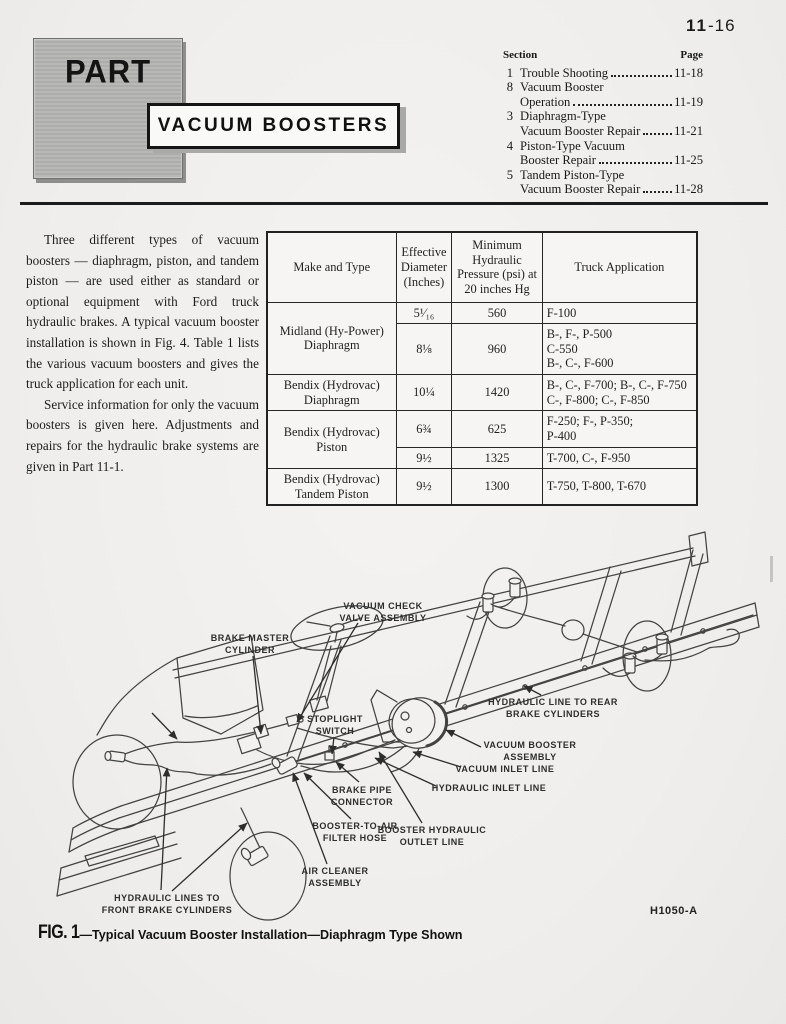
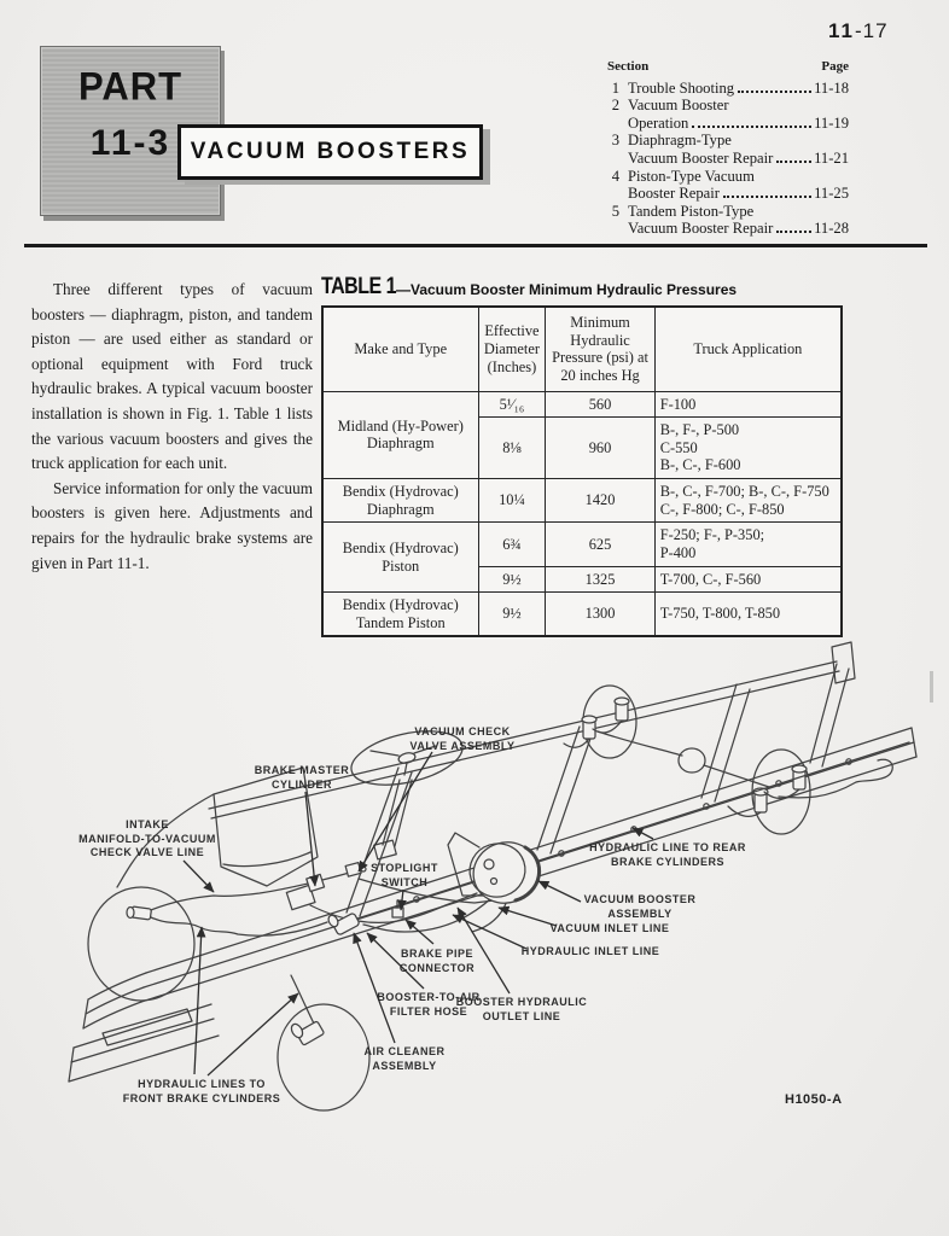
- 11-16
+ 11-17
  PART
+ 11-3
  VACUUM BOOSTERS
  Section
  Page
  1
  Trouble Shooting
  11-18
- 8
+ 2
  Vacuum Booster
  Operation
  11-19
  3
  Diaphragm-Type
  Vacuum Booster Repair
  11-21
  4
  Piston-Type Vacuum
  Booster Repair
  11-25
  5
  Tandem Piston-Type
  Vacuum Booster Repair
  11-28
- Three different types of vacuum boosters — diaphragm, piston, and tandem piston — are used either as standard or optional equipment with Ford truck hydraulic brakes. A typical vacuum booster installation is shown in Fig. 4. Table 1 lists the various vacuum boosters and gives the truck application for each unit.
+ Three different types of vacuum boosters — diaphragm, piston, and tandem piston — are used either as standard or optional equipment with Ford truck hydraulic brakes. A typical vacuum booster installation is shown in Fig. 1. Table 1 lists the various vacuum boosters and gives the truck application for each unit.
  Service information for only the vacuum boosters is given here. Adjustments and repairs for the hydraulic brake systems are given in Part 11-1.
+ TABLE 1—Vacuum Booster Minimum Hydraulic Pressures
  Make and Type	Effective Diameter (Inches)	Minimum Hydraulic Pressure (psi) at 20 inches Hg	Truck Application
  Midland (Hy-Power) Diaphragm	5¹⁄₁₆	560	F-100
  8⅛	960	B-, F-, P-500 C-550 B-, C-, F-600
  Bendix (Hydrovac) Diaphragm	10¼	1420	B-, C-, F-700; B-, C-, F-750 C-, F-800; C-, F-850
  Bendix (Hydrovac) Piston	6¾	625	F-250; F-, P-350; P-400
- 9½	1325	T-700, C-, F-950
+ 9½	1325	T-700, C-, F-560
- Bendix (Hydrovac) Tandem Piston	9½	1300	T-750, T-800, T-670
+ Bendix (Hydrovac) Tandem Piston	9½	1300	T-750, T-800, T-850
  VACUUM CHECK
  VALVE ASSEMBLY
  BRAKE MASTER
  CYLINDER
+ INTAKE
+ MANIFOLD-TO-VACUUM
+ CHECK VALVE LINE
  STOPLIGHT
  SWITCH
  HYDRAULIC LINE TO REAR
  BRAKE CYLINDERS
  VACUUM BOOSTER
  ASSEMBLY
  VACUUM INLET LINE
  HYDRAULIC INLET LINE
  BRAKE PIPE
  CONNECTOR
  BOOSTER-TO-AIR
  FILTER HOSE
  BOOSTER HYDRAULIC
  OUTLET LINE
  AIR CLEANER
  ASSEMBLY
  HYDRAULIC LINES TO
  FRONT BRAKE CYLINDERS
- FIG. 1—Typical Vacuum Booster Installation—Diaphragm Type Shown
  H1050-A
